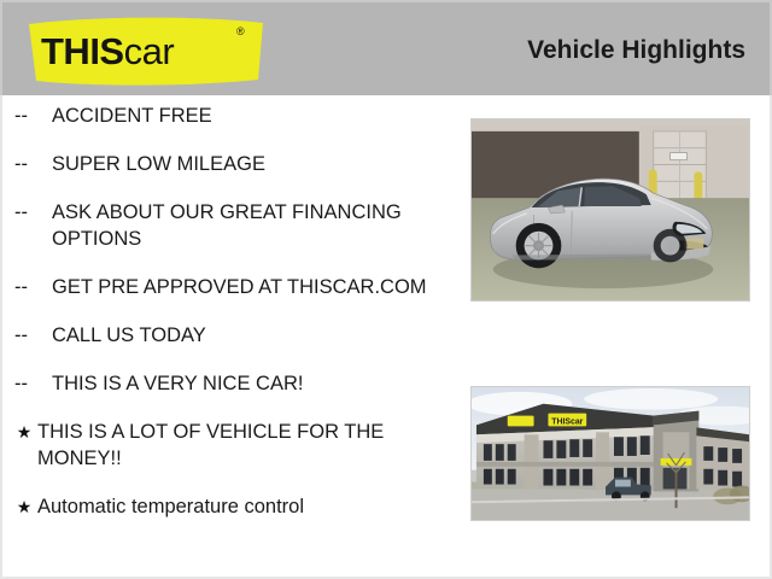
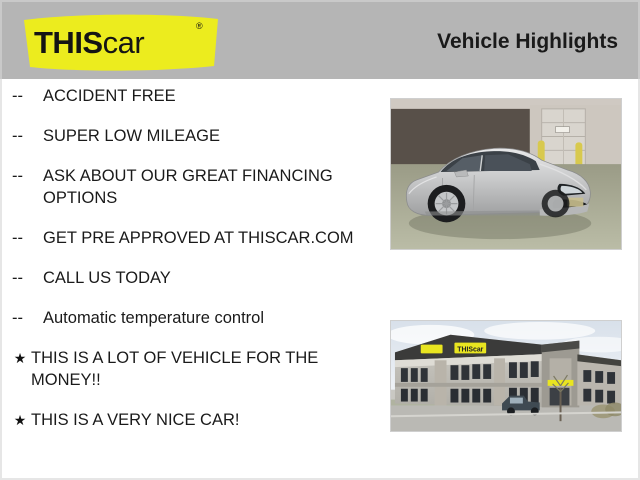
  THIScar
  ®
  Vehicle Highlights
  --
  ACCIDENT FREE
  --
  SUPER LOW MILEAGE
  --
  ASK ABOUT OUR GREAT FINANCING OPTIONS
  --
  GET PRE APPROVED AT THISCAR.COM
  --
  CALL US TODAY
  --
- THIS IS A VERY NICE CAR!
+ Automatic temperature control
  ★
  THIS IS A LOT OF VEHICLE FOR THE MONEY!!
  ★
- Automatic temperature control
+ THIS IS A VERY NICE CAR!
